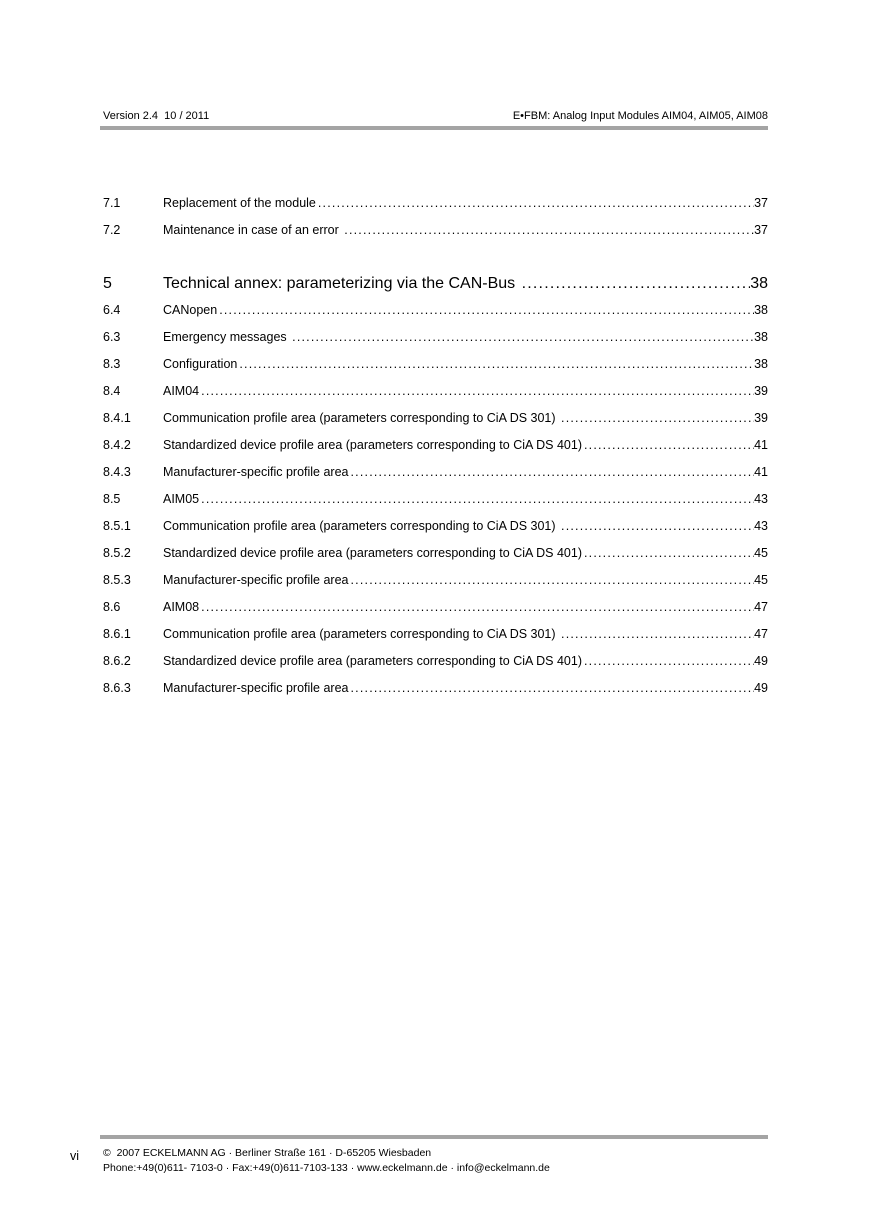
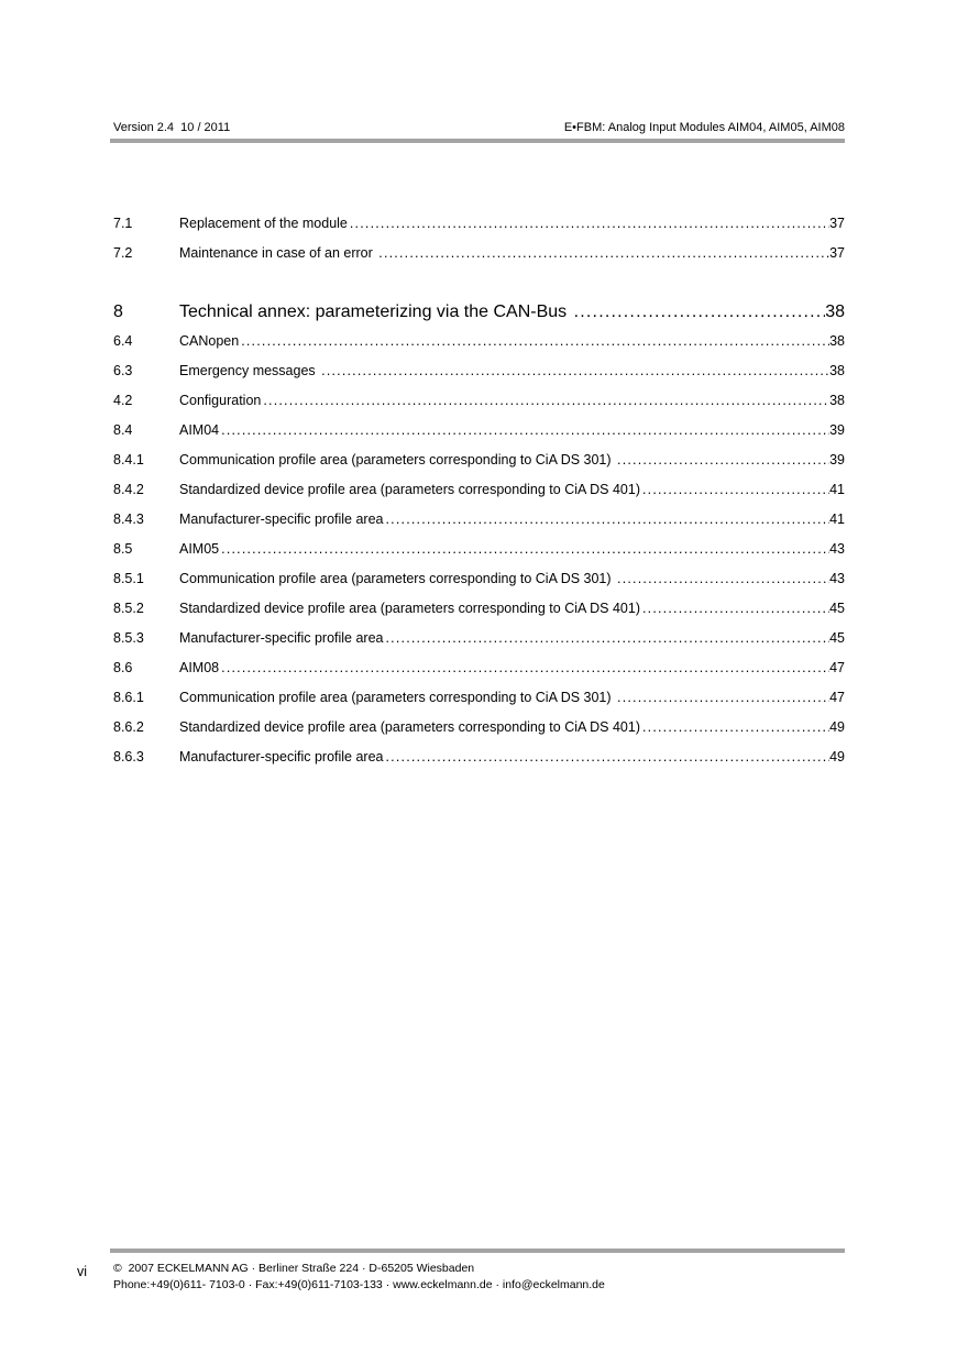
  Version 2.4 10 / 2011
  E•FBM: Analog Input Modules AIM04, AIM05, AIM08
  7.1
  Replacement of the module
  37
  7.2
  Maintenance in case of an error
  37
- 5
+ 8
  Technical annex: parameterizing via the CAN-Bus
  38
  6.4
  CANopen
  38
  6.3
  Emergency messages
  38
- 8.3
+ 4.2
  Configuration
  38
  8.4
  AIM04
  39
  8.4.1
  Communication profile area (parameters corresponding to CiA DS 301)
  39
  8.4.2
  Standardized device profile area (parameters corresponding to CiA DS 401)
  41
  8.4.3
  Manufacturer-specific profile area
  41
  8.5
  AIM05
  43
  8.5.1
  Communication profile area (parameters corresponding to CiA DS 301)
  43
  8.5.2
  Standardized device profile area (parameters corresponding to CiA DS 401)
  45
  8.5.3
  Manufacturer-specific profile area
  45
  8.6
  AIM08
  47
  8.6.1
  Communication profile area (parameters corresponding to CiA DS 301)
  47
  8.6.2
  Standardized device profile area (parameters corresponding to CiA DS 401)
  49
  8.6.3
  Manufacturer-specific profile area
  49
  vi
- © 2007 ECKELMANN AG · Berliner Straße 161 · D-65205 Wiesbaden
+ © 2007 ECKELMANN AG · Berliner Straße 224 · D-65205 Wiesbaden
  Phone:+49(0)611- 7103-0 · Fax:+49(0)611-7103-133 · www.eckelmann.de · info@eckelmann.de
